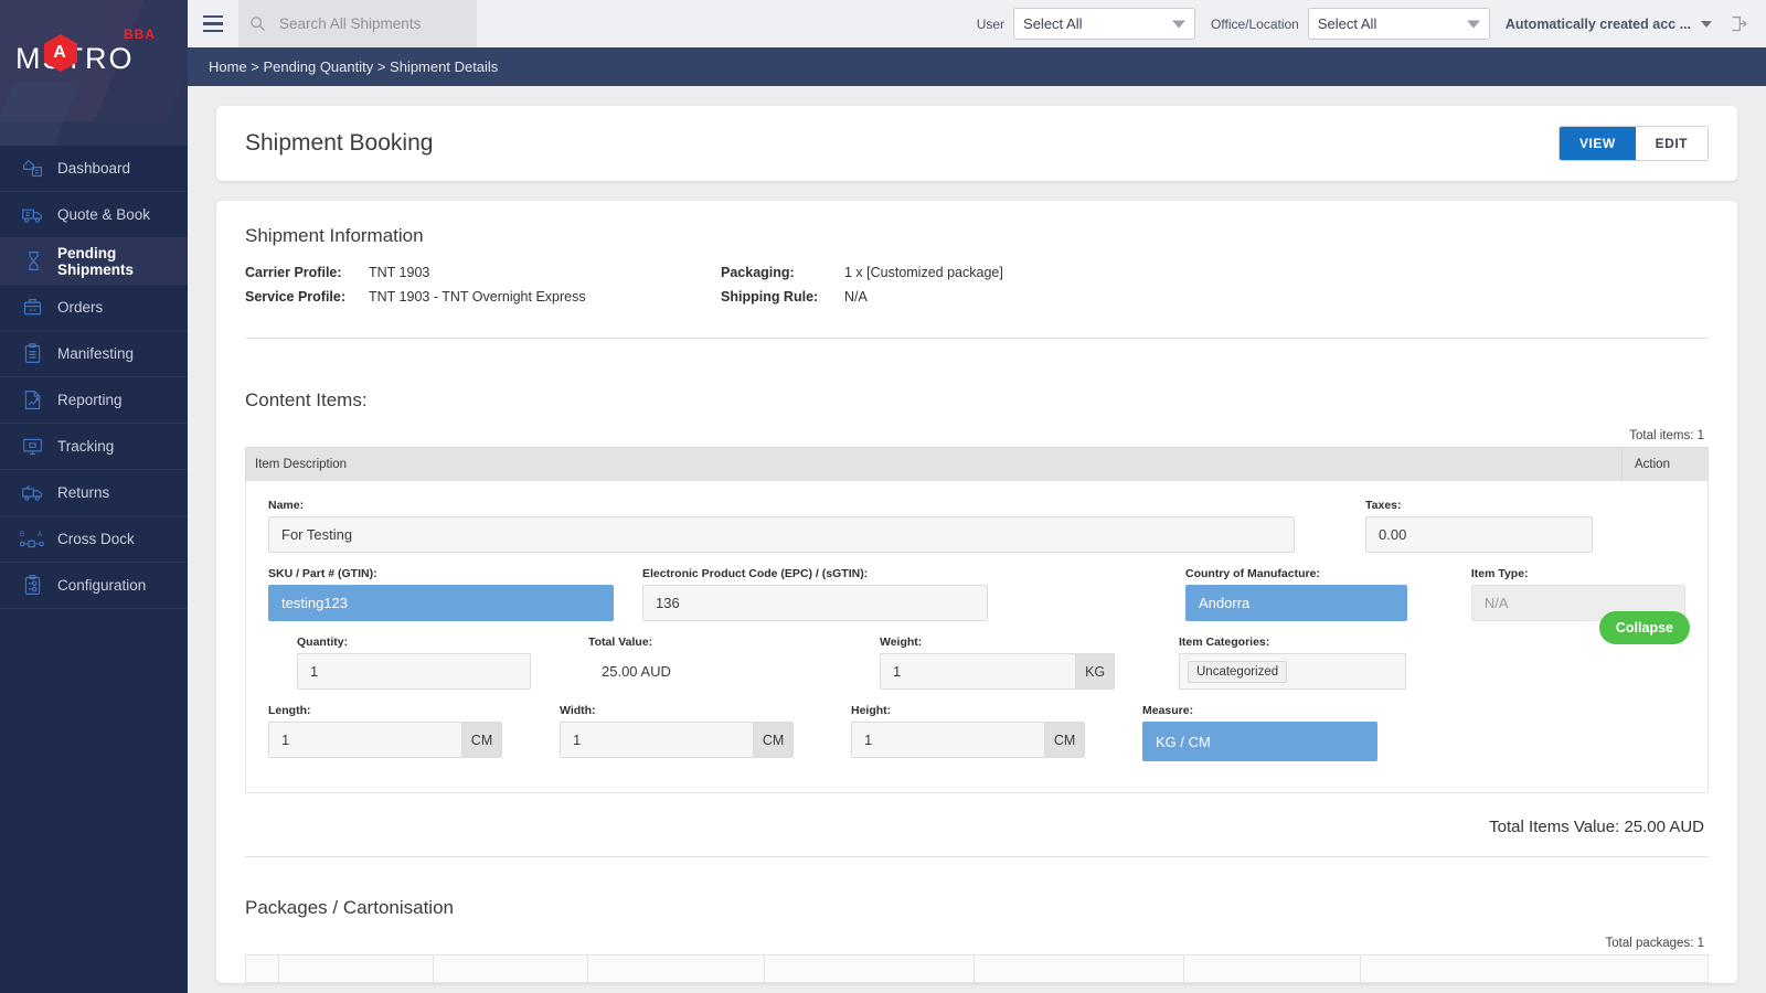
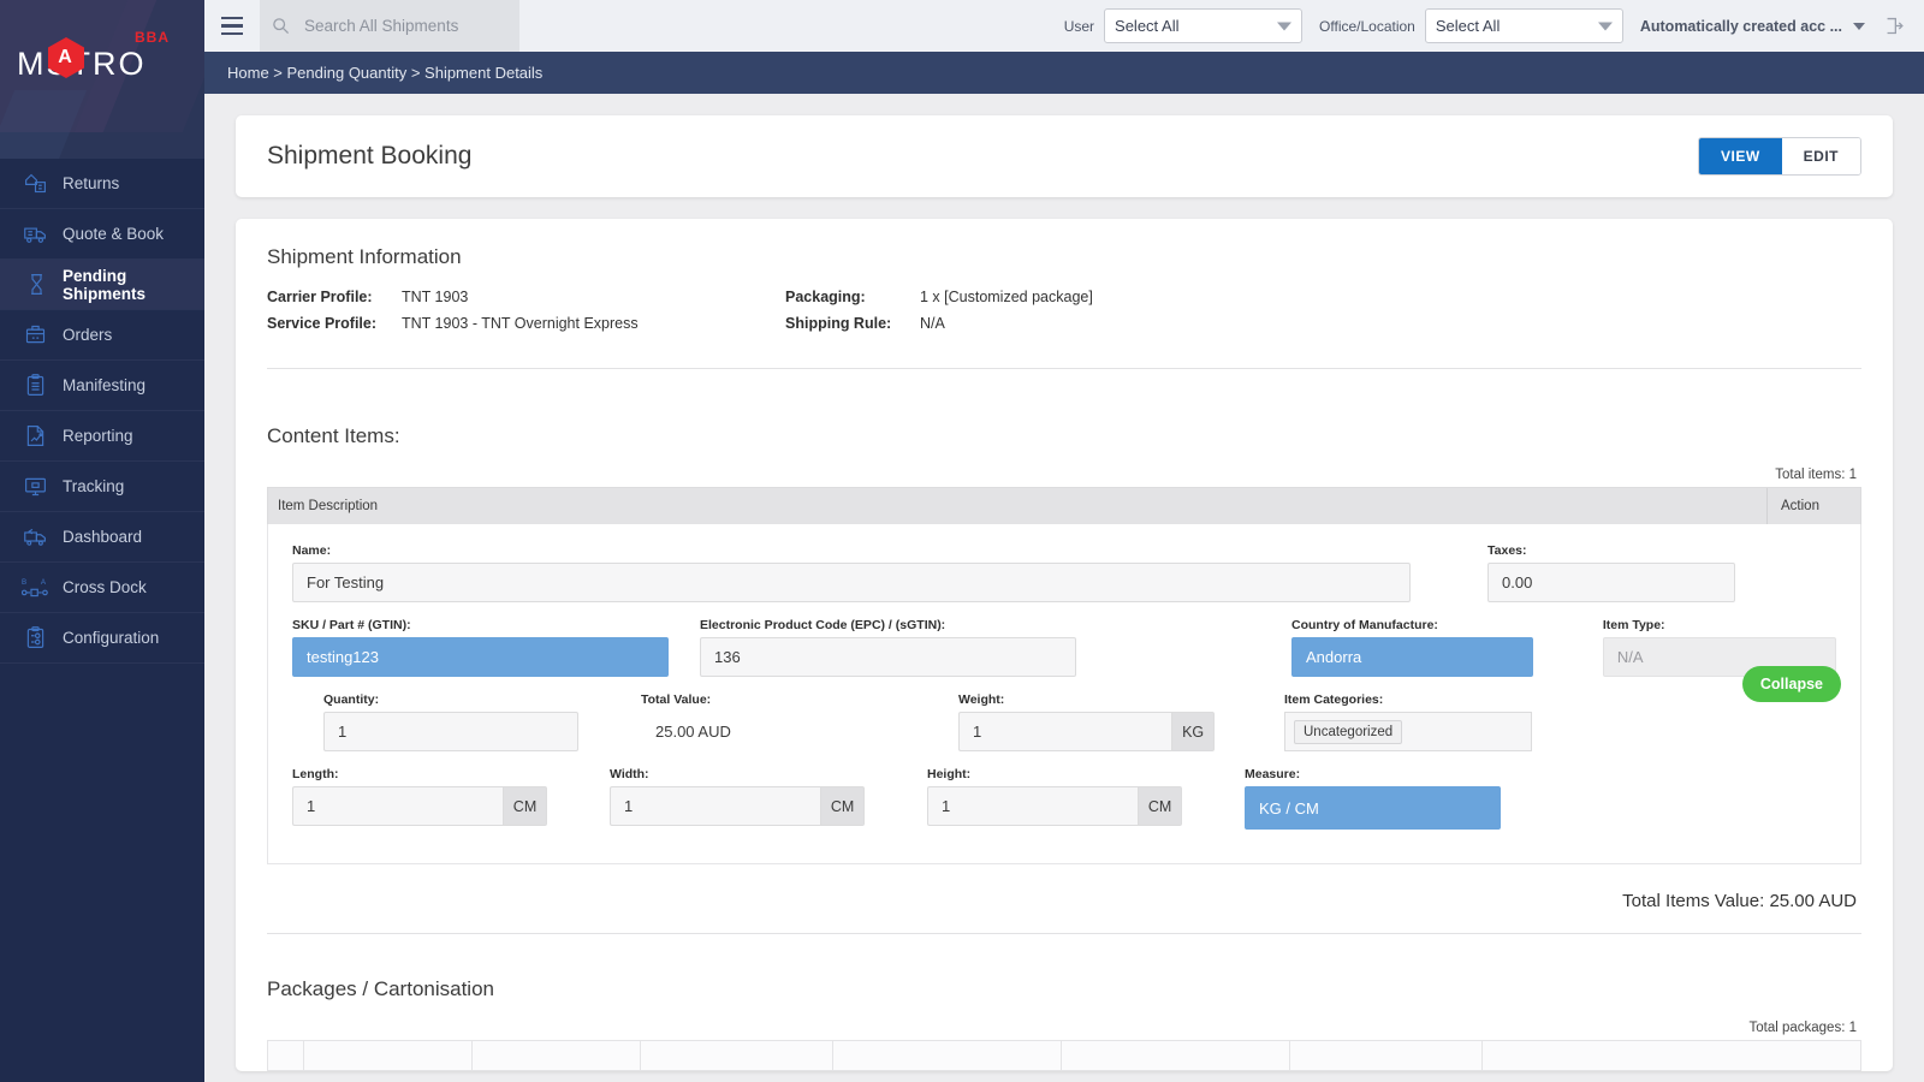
  A
  BBA
- Dashboard
+ Returns
  Quote & Book
  Pending Shipments
  Orders
  Manifesting
  Reporting
  Tracking
- Returns
+ Dashboard
  Cross Dock
  Configuration
  Search All Shipments
  User
  Select All
  Office/Location
  Select All
  Automatically created acc ...
  Home > Pending Quantity > Shipment Details
  Shipment Booking
  VIEW
  EDIT
  Shipment Information
  Carrier Profile:
  TNT 1903
  Service Profile:
  TNT 1903 - TNT Overnight Express
  Packaging:
  1 x [Customized package]
  Shipping Rule:
  N/A
  Content Items:
  Total items: 1
  Item Description
  Action
  Name:
  For Testing
  Taxes:
  0.00
  SKU / Part # (GTIN):
  testing123
  Electronic Product Code (EPC) / (sGTIN):
  136
  Country of Manufacture:
  Andorra
  Item Type:
  N/A
  Quantity:
  1
  Total Value:
  25.00 AUD
  Weight:
  1
  KG
  Item Categories:
  Uncategorized
  Length:
  1
  CM
  Width:
  1
  CM
  Height:
  1
  CM
  Measure:
  KG / CM
  Collapse
  Total Items Value: 25.00 AUD
  Packages / Cartonisation
  Total packages: 1
